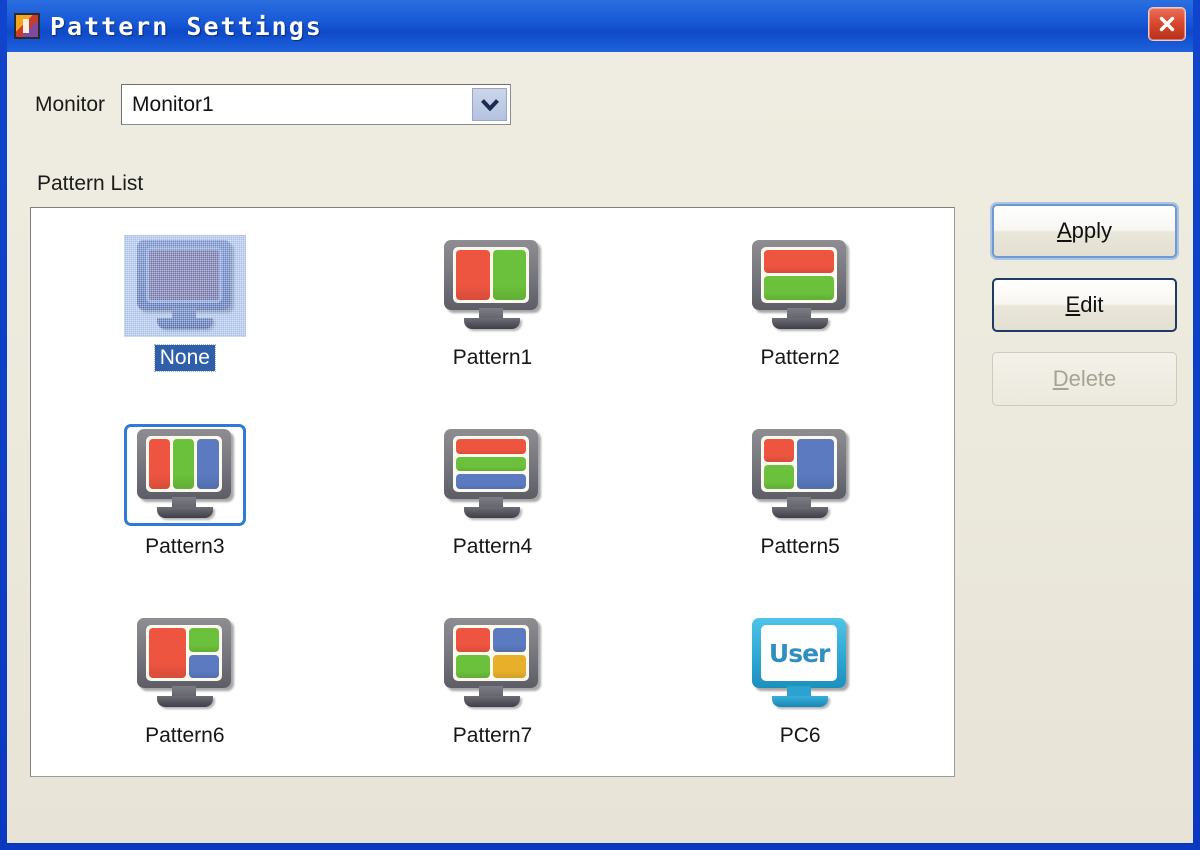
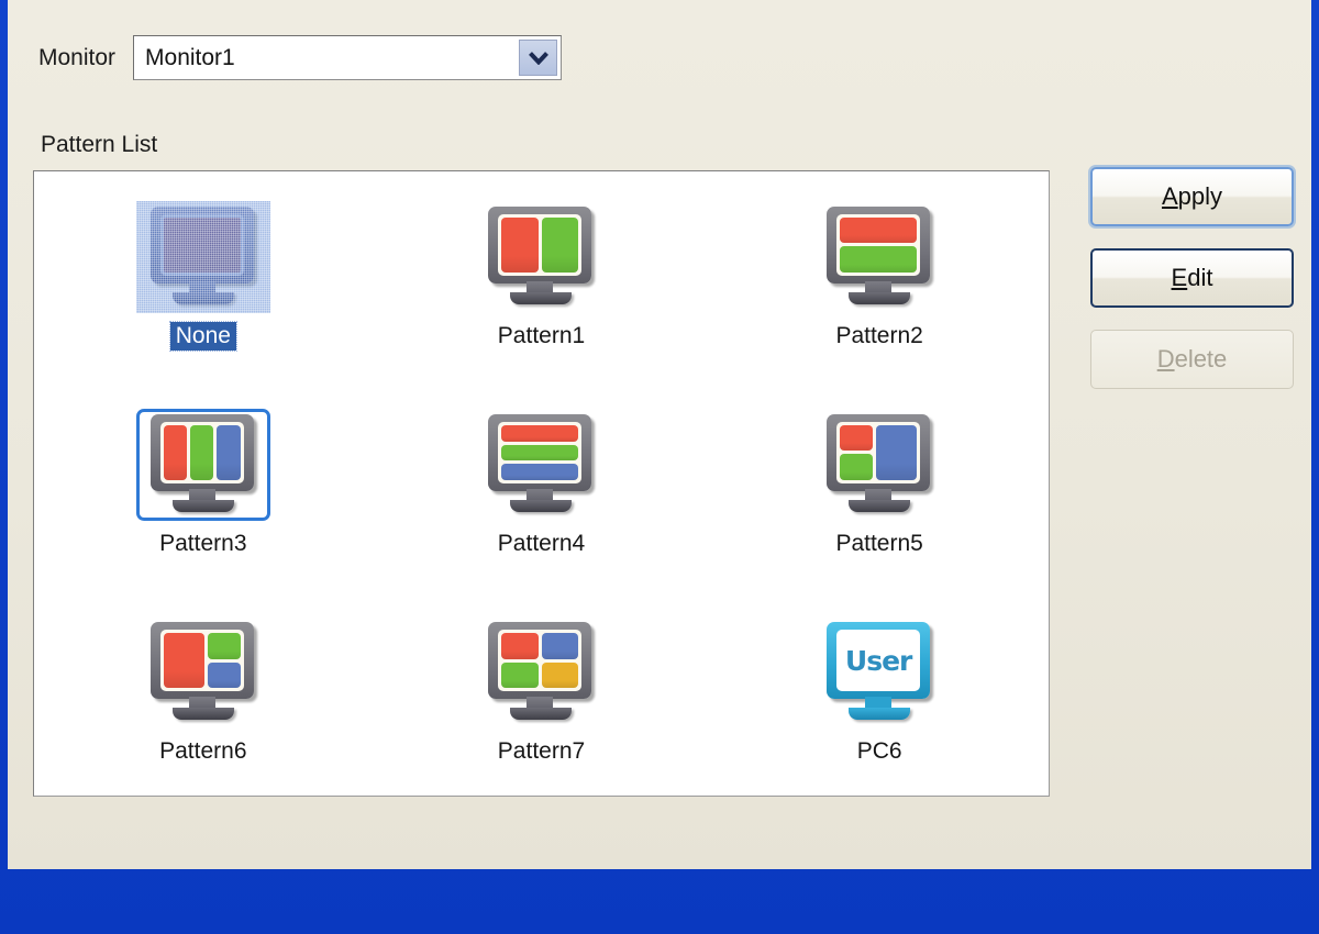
- Pattern Settings
  Monitor
  Monitor1
  Pattern List
  None
  Pattern1
  Pattern2
  Pattern3
  Pattern4
  Pattern5
  Pattern6
  Pattern7
  User
  PC6
  A
  pply
  E
  dit
  D
  elete
